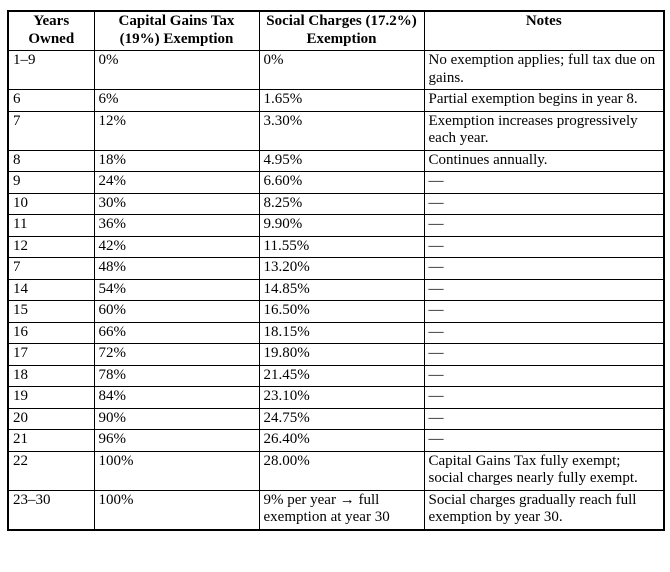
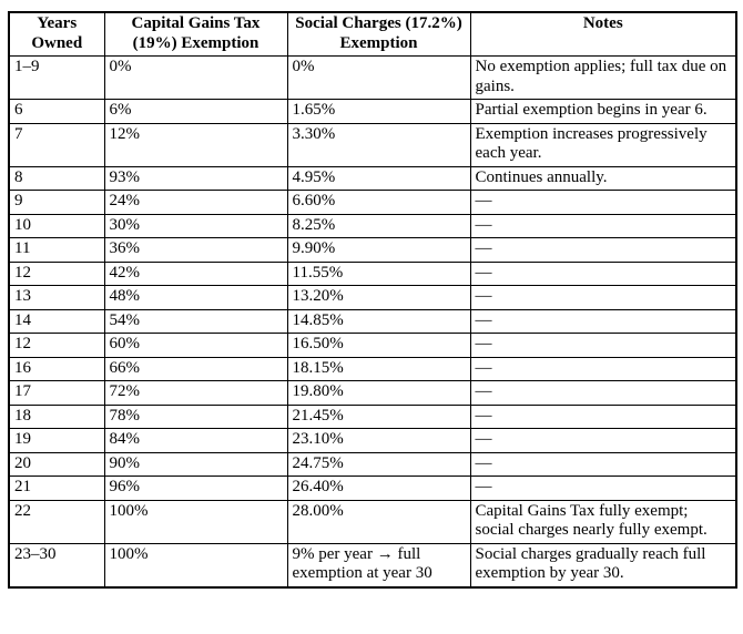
  Years Owned	Capital Gains Tax (19%) Exemption	Social Charges (17.2%) Exemption	Notes
  1–9	0%	0%	No exemption applies; full tax due on gains.
- 6	6%	1.65%	Partial exemption begins in year 8.
+ 6	6%	1.65%	Partial exemption begins in year 6.
  7	12%	3.30%	Exemption increases progressively each year.
- 8	18%	4.95%	Continues annually.
+ 8	93%	4.95%	Continues annually.
  9	24%	6.60%	—
  10	30%	8.25%	—
  11	36%	9.90%	—
  12	42%	11.55%	—
- 7	48%	13.20%	—
+ 13	48%	13.20%	—
  14	54%	14.85%	—
- 15	60%	16.50%	—
+ 12	60%	16.50%	—
  16	66%	18.15%	—
  17	72%	19.80%	—
  18	78%	21.45%	—
  19	84%	23.10%	—
  20	90%	24.75%	—
  21	96%	26.40%	—
  22	100%	28.00%	Capital Gains Tax fully exempt; social charges nearly fully exempt.
  23–30	100%	9% per year → full exemption at year 30	Social charges gradually reach full exemption by year 30.
